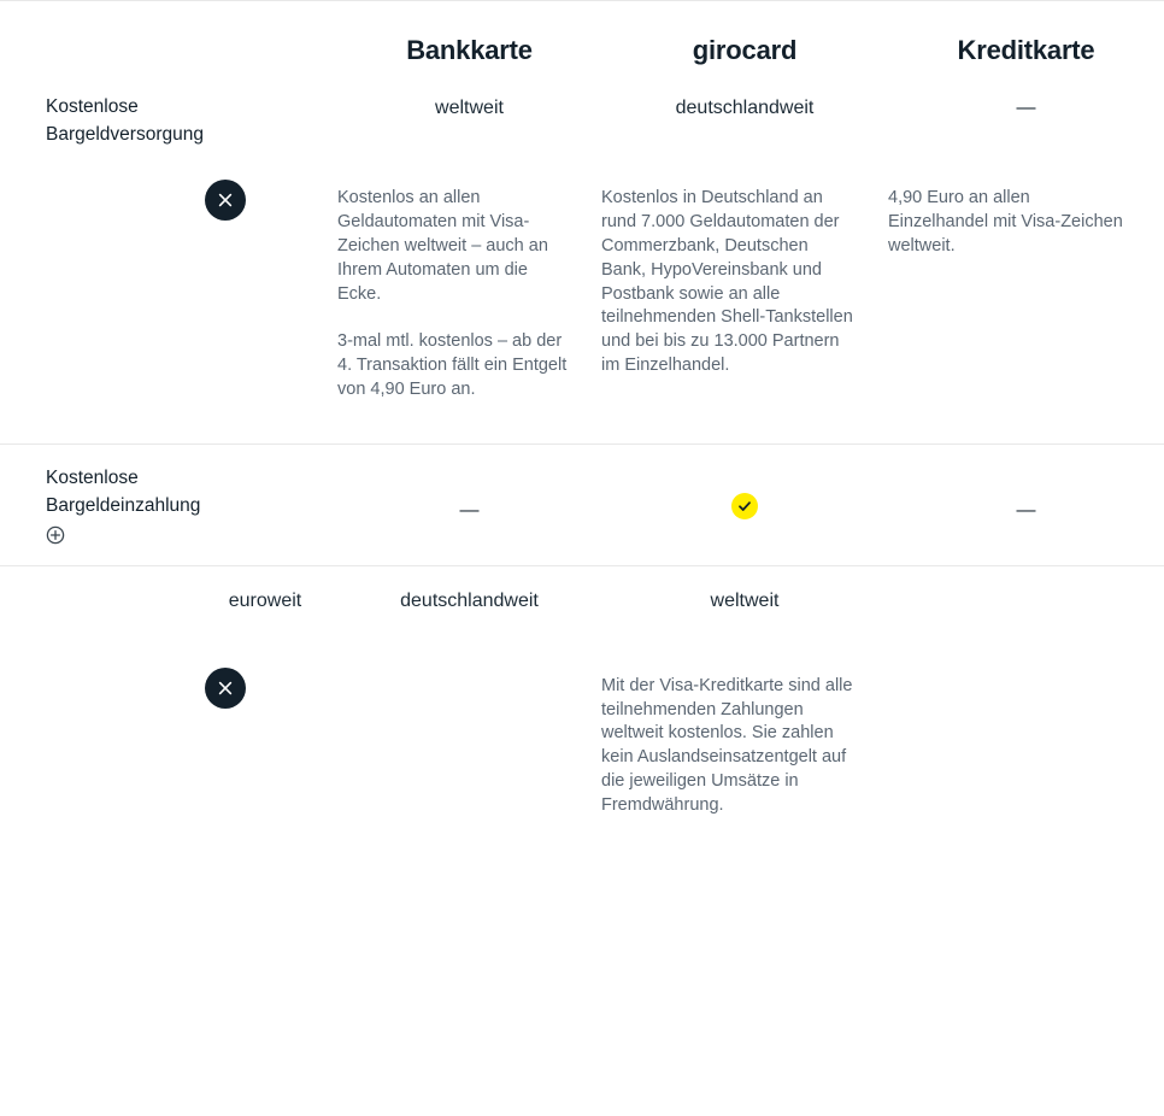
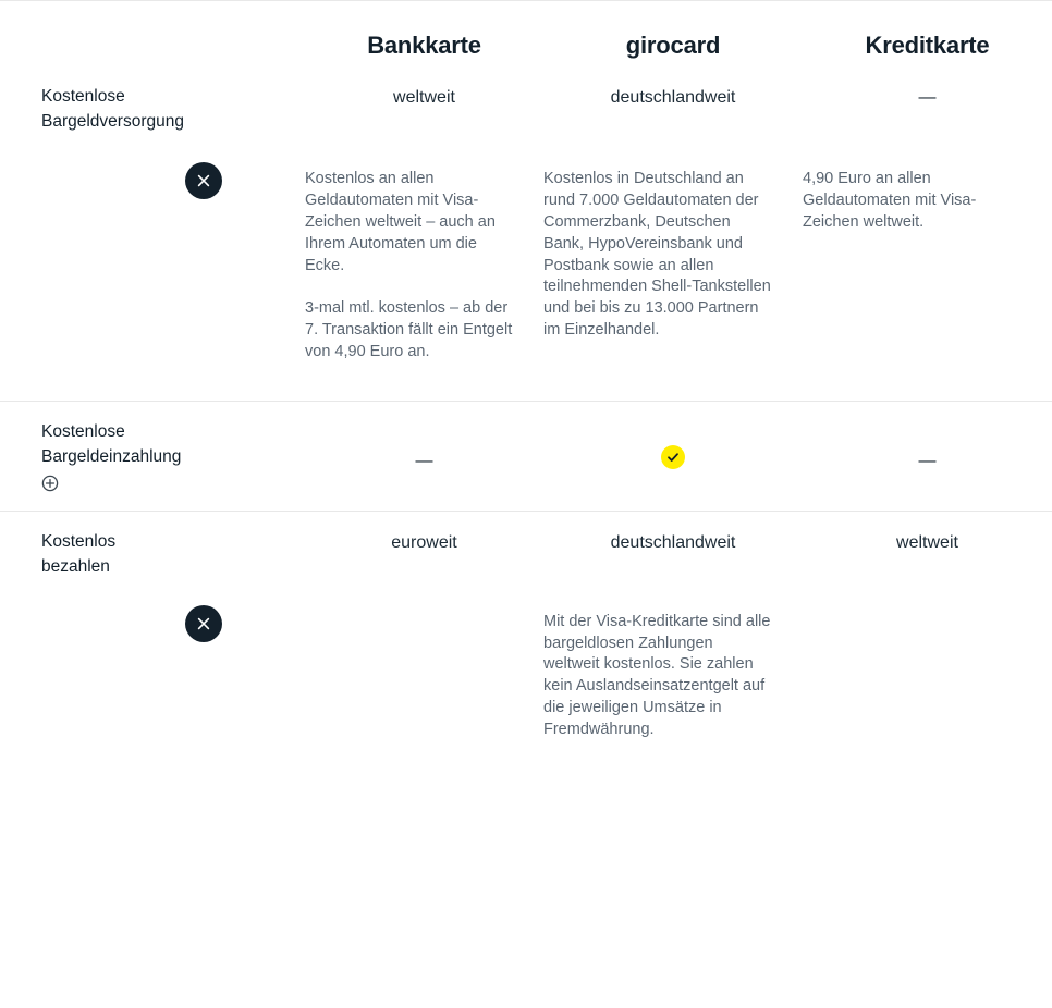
  Bankkarte
  girocard
  Kreditkarte
  Kostenlose
  Bargeldversorgun
  weltweit
  deutschlandweit
  —
  Kostenlos an allen Geldautomaten mit Visa-Zeichen weltweit – auch an Ihrem Automaten um die Ecke.
- 3-mal mtl. kostenlos – ab der 4. Transaktion fällt ein Entgelt von 4,90 Euro an.
+ 3-mal mtl. kostenlos – ab der 7. Transaktion fällt ein Entgelt von 4,90 Euro an.
- Kostenlos in Deutschland an rund 7.000 Geldautomaten der Commerzbank, Deutschen Bank, HypoVereinsbank und Postbank sowie an alle teilnehmenden Shell-Tankstellen und bei bis zu 13.000 Partnern im Einzelhandel.
+ Kostenlos in Deutschland an rund 7.000 Geldautomaten der Commerzbank, Deutschen Bank, HypoVereinsbank und Postbank sowie an allen teilnehmenden Shell-Tankstellen und bei bis zu 13.000 Partnern im Einzelhandel.
- 4,90 Euro an allen Einzelhandel mit Visa-Zeichen weltweit.
+ 4,90 Euro an allen Geldautomaten mit Visa-Zeichen weltweit.
  Kostenlose
  Bargeldeinzahlun
  —
  —
+ Kostenlos bezahlen
  euroweit
  deutschlandweit
  weltweit
- Mit der Visa-Kreditkarte sind alle teilnehmenden Zahlungen weltweit kostenlos. Sie zahlen kein Auslandseinsatzentgelt auf die jeweiligen Umsätze in Fremdwährung.
+ Mit der Visa-Kreditkarte sind alle bargeldlosen Zahlungen weltweit kostenlos. Sie zahlen kein Auslandseinsatzentgelt auf die jeweiligen Umsätze in Fremdwährung.
